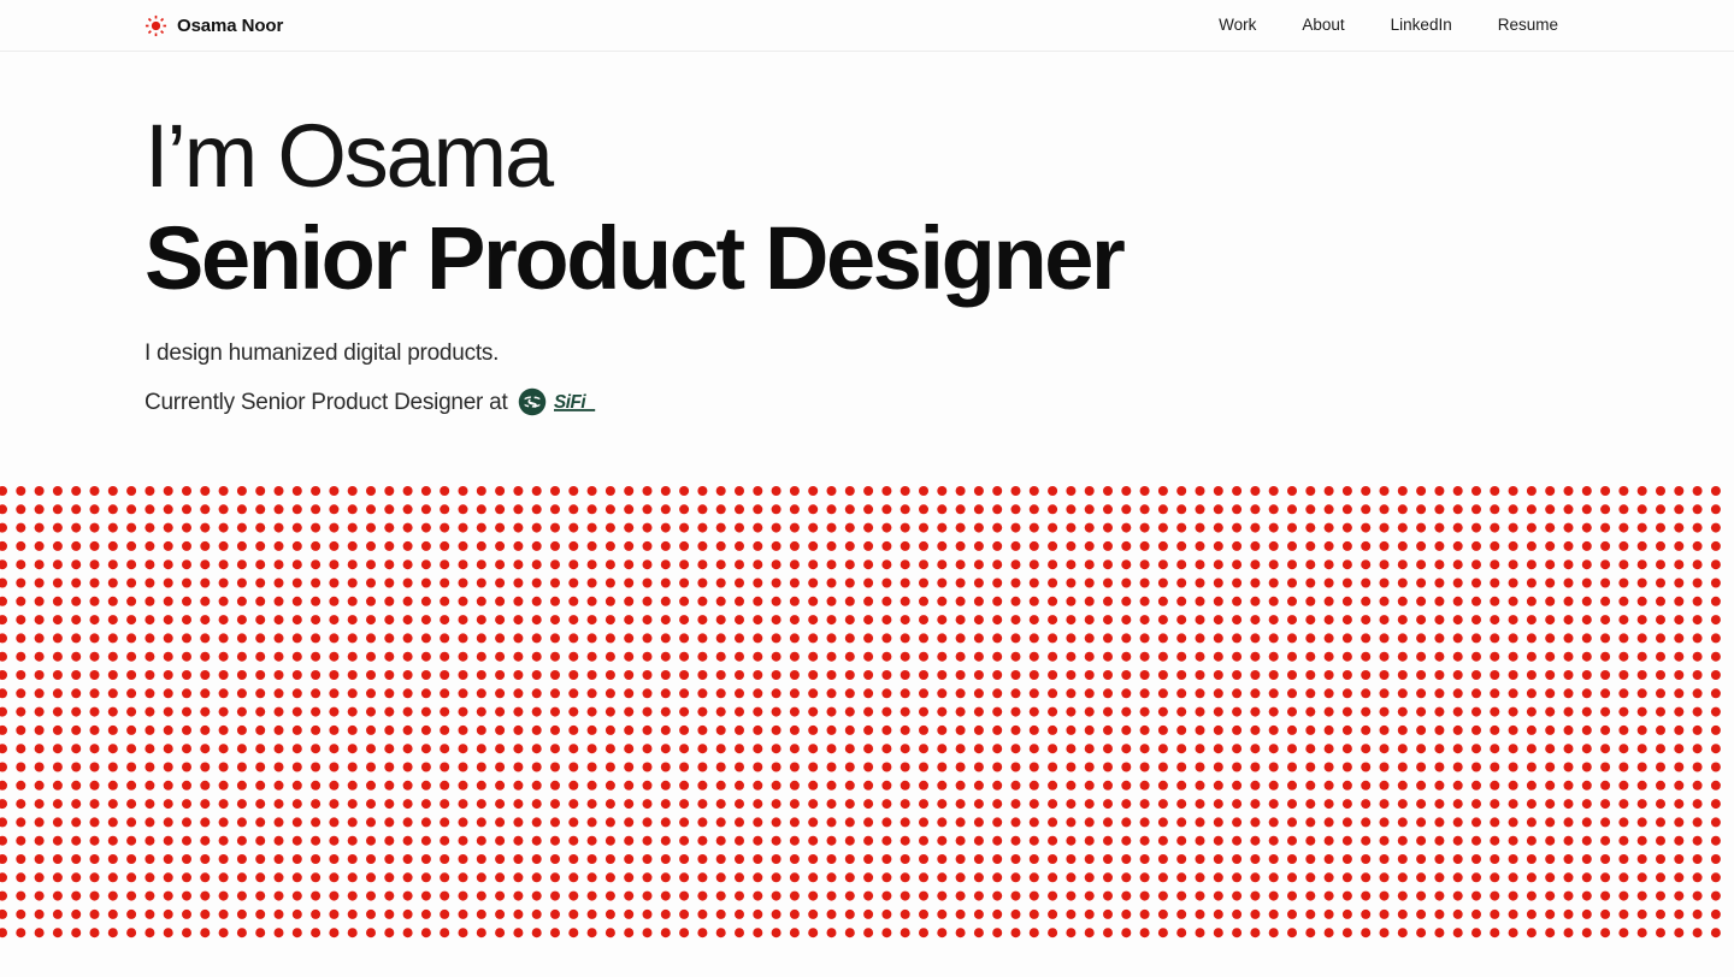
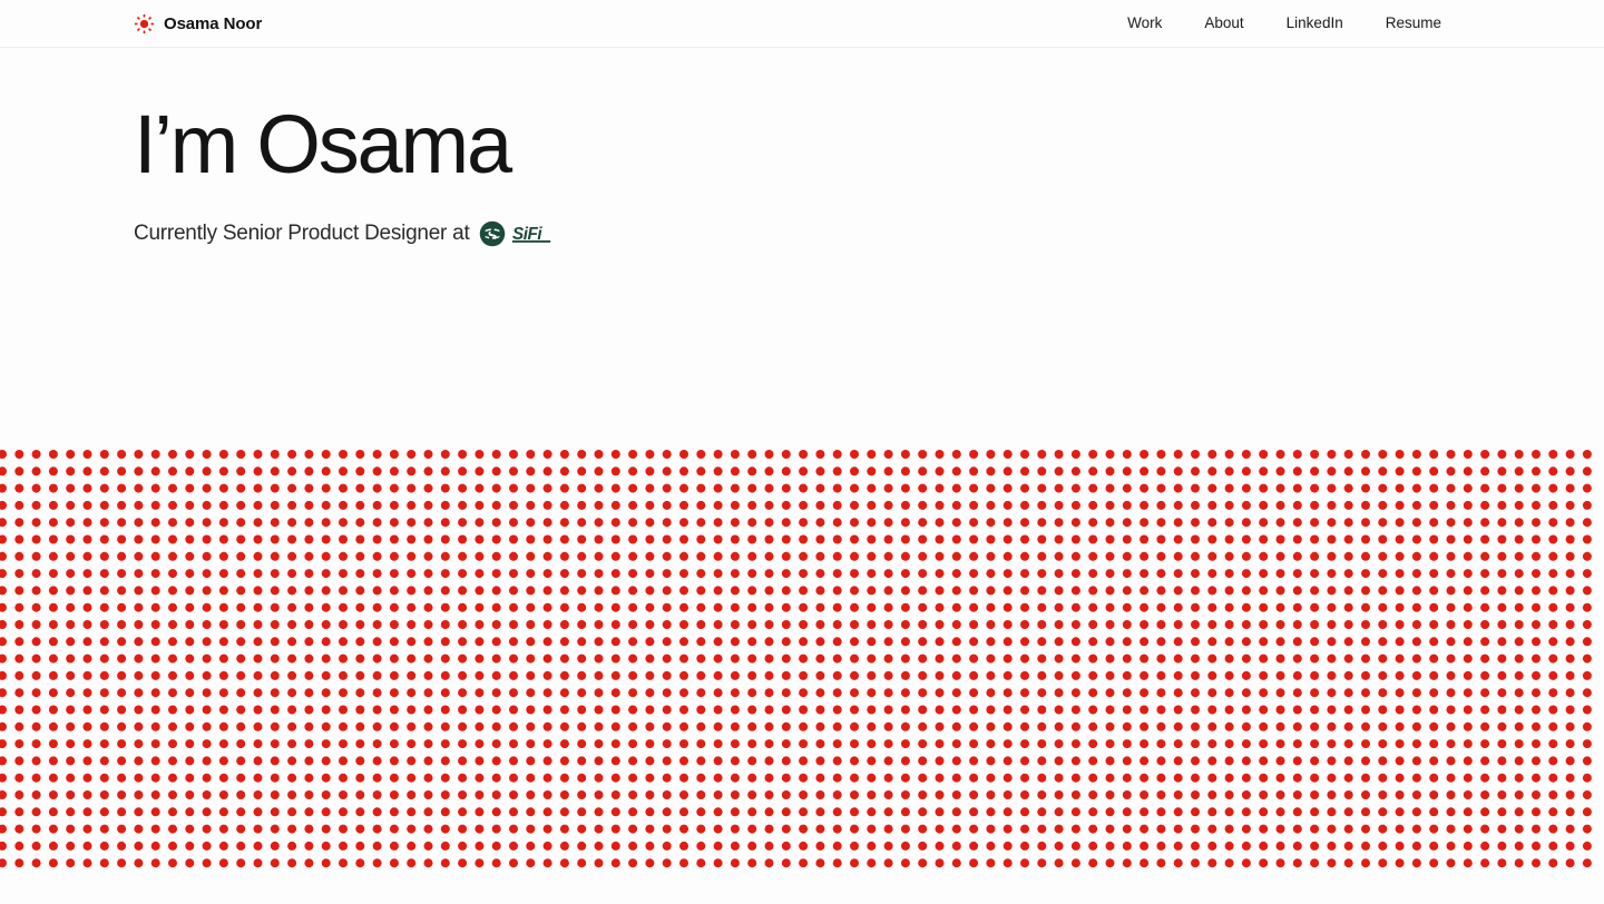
  Osama Noor
  Work
  About
  LinkedIn
  Resume
  I’m Osama
- Senior Product Designer
- I design humanized digital products.
  Currently Senior Product Designer at
  SiFi
